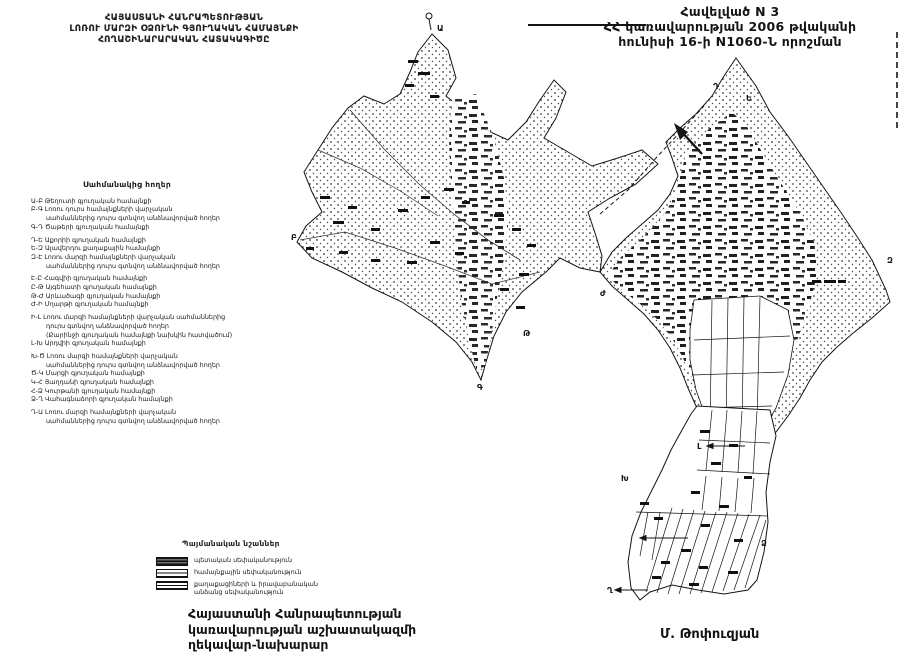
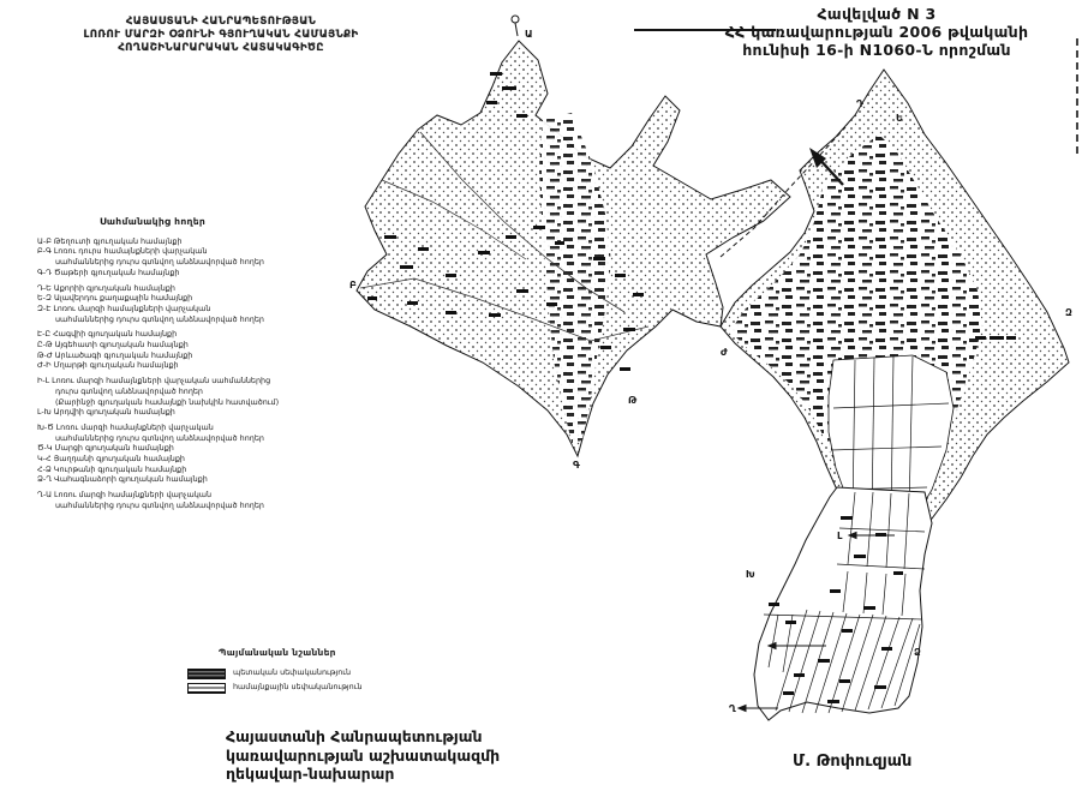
  Ա
  Բ
  Գ
  Դ
  Ե
  Զ
  Թ
  Ժ
  Լ
  Խ
  Ձ
  Ղ
  Հավելված N 3
  ՀՀ կառավարության 2006 թվականի
  հունիսի 16-ի N1060-Ն որոշման
  ՀԱՅԱՍՏԱՆԻ ՀԱՆՐԱՊԵՏՈՒԹՅԱՆ
  ԼՈՌՈՒ ՄԱՐԶԻ ՕՁՈՒՆԻ ԳՅՈՒՂԱԿԱՆ ՀԱՄԱՅՆՔԻ
  ՀՈՂԱՇԻՆԱՐԱՐԱԿԱՆ ՀԱՏԱԿԱԳԻԾԸ
  Սահմանակից հողեր
  Ա-Բ Թեղուտի գյուղական համայնքի
  Բ-Գ Լոռու դուրս համայնքների վարչական
  սահմաններից դուրս գտնվող անձնավորված հողեր
  Գ-Դ Ծաթերի գյուղական համայնքի
  Դ-Ե Աքորիի գյուղական համայնքի
  Ե-Զ Ալավերդու քաղաքային համայնքի
  սահմաններից դուրս գտնվող անձնավորված հողեր
  Է-Ը Հագվիի գյուղական համայնքի
  Ը-Թ Այգեհատի գյուղական համայնքի
  Թ-Ժ Արևածագի գյուղական համայնքի
  Ժ-Ի Մղարթի գյուղական համայնքի
  Ի-Լ Լոռու մարզի համայնքների վարչական սահմաններից
  դուրս գտնվող անձնավորված հողեր
  (Քարինջի գյուղական համայնքի նախկին հատվածում)
  Լ-Խ Արդվիի գյուղական համայնքի
  Խ-Ծ Լոռու մարզի համայնքների վարչական
  սահմաններից դուրս գտնվող անձնավորված հողեր
  Ծ-Կ Մարցի գյուղական համայնքի
  Կ-Հ Յաղդանի գյուղական համայնքի
  Հ-Ձ Կուրթանի գյուղական համայնքի
  Ձ-Ղ Վահագնաձորի գյուղական համայնքի
  Ղ-Ա Լոռու մարզի համայնքների վարչական
  սահմաններից դուրս գտնվող անձնավորված հողեր
  Պայմանական նշաններ
  պետական սեփականություն
  համայնքային սեփականություն
- քաղաքացիների և իրավաբանական անձանց սեփականություն
  Հայաստանի Հանրապետության
  կառավարության աշխատակազմի
  ղեկավար-նախարար
  Մ. Թոփուզյան
